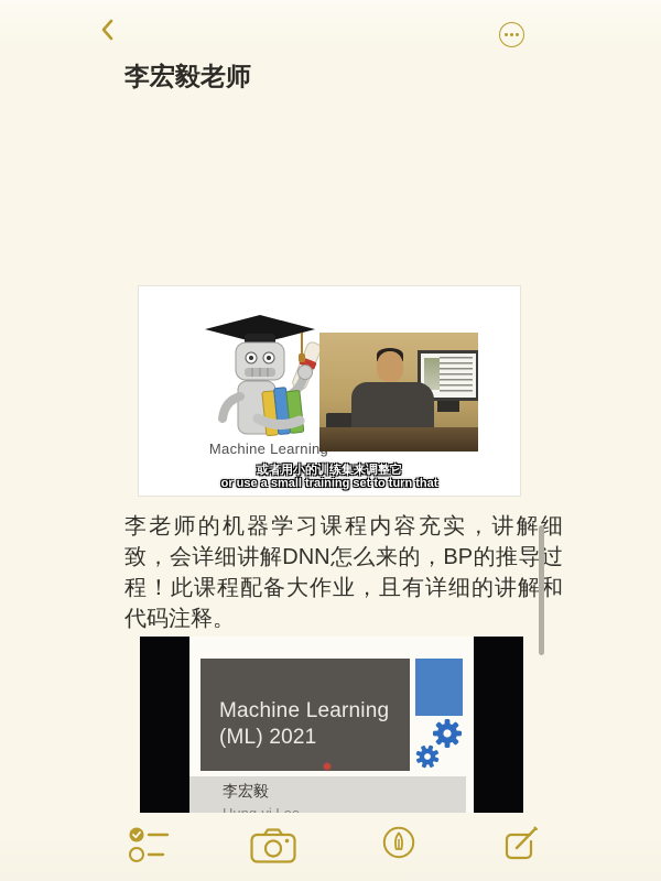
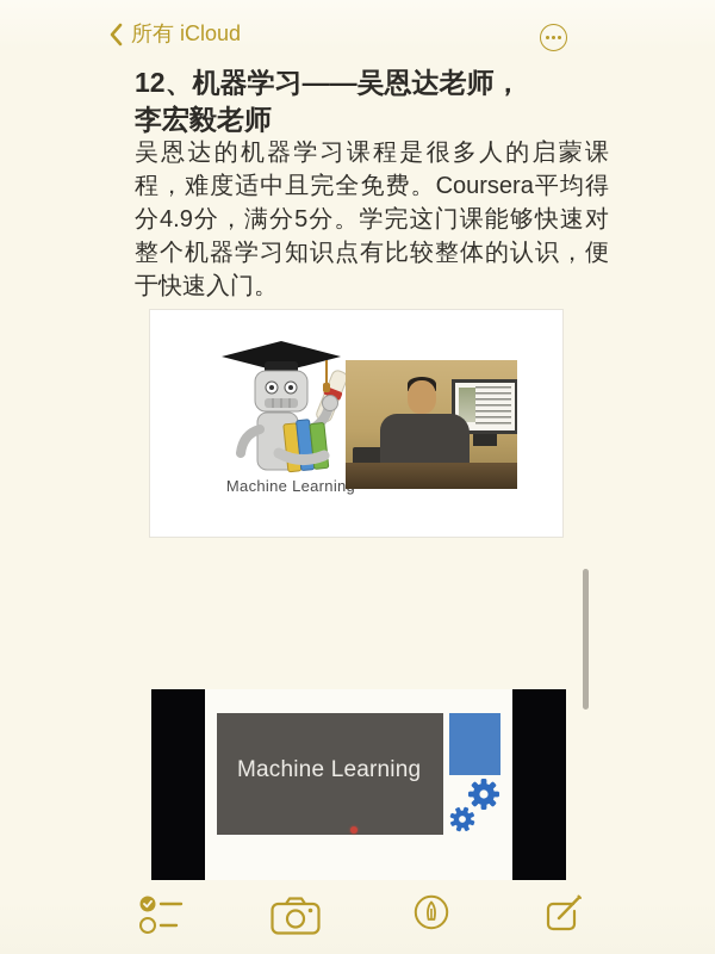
+ 所有 iCloud
+ 12、机器学习——吴恩达老师，
  李宏毅老师
+ 吴恩达的机器学习课程是很多人的启蒙课程，难度适中且完全免费。Coursera平均得分4.9分，满分5分。学完这门课能够快速对整个机器学习知识点有比较整体的认识，便于快速入门。
  Machine Learnin
- 或者用小的训练集来调整它
- or use a small training set to turn that
- 李老师的机器学习课程内容充实，讲解细致，会详细讲解DNN怎么来的，BP的推导过程！此课程配备大作业，且有详细的讲解和代码注释。
  Machine Learning
- (ML) 2021
- 李宏毅
